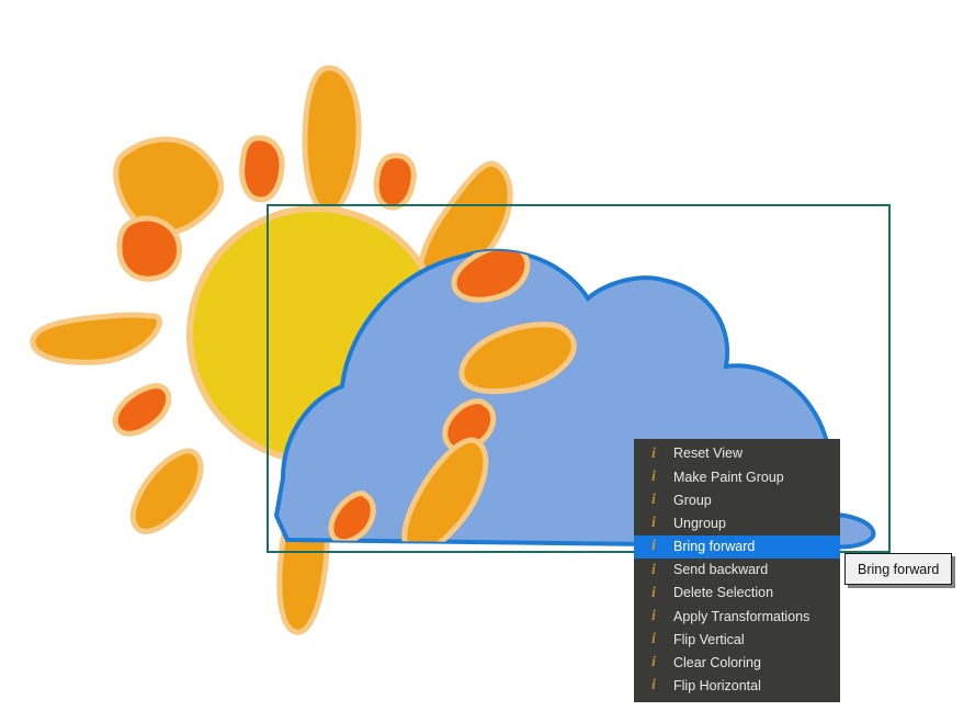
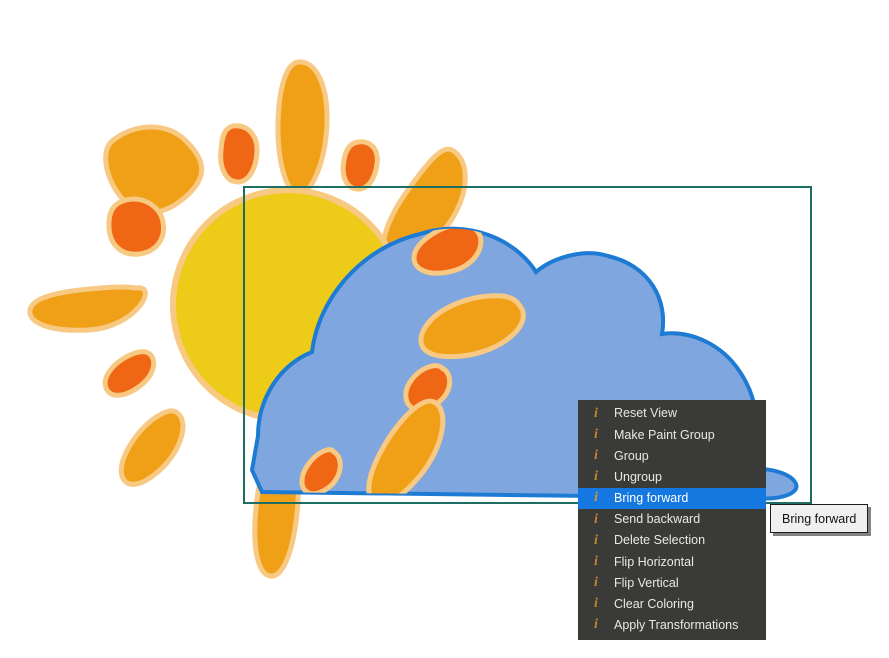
  i
  Reset View
  i
  Make Paint Group
  i
  Group
  i
  Ungroup
  i
  Bring forward
  i
  Send backward
  i
  Delete Selection
  i
- Apply Transformations
+ Flip Horizontal
  i
  Flip Vertical
  i
  Clear Coloring
  i
- Flip Horizontal
+ Apply Transformations
  Bring forward
